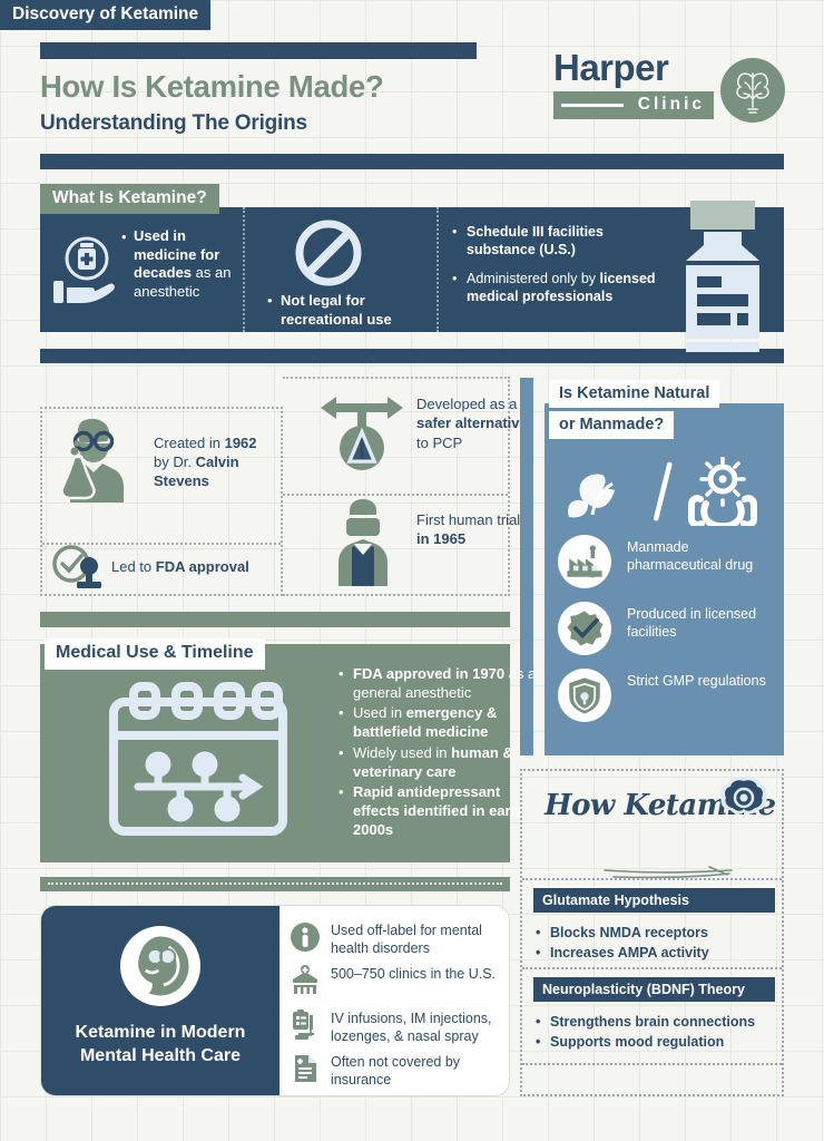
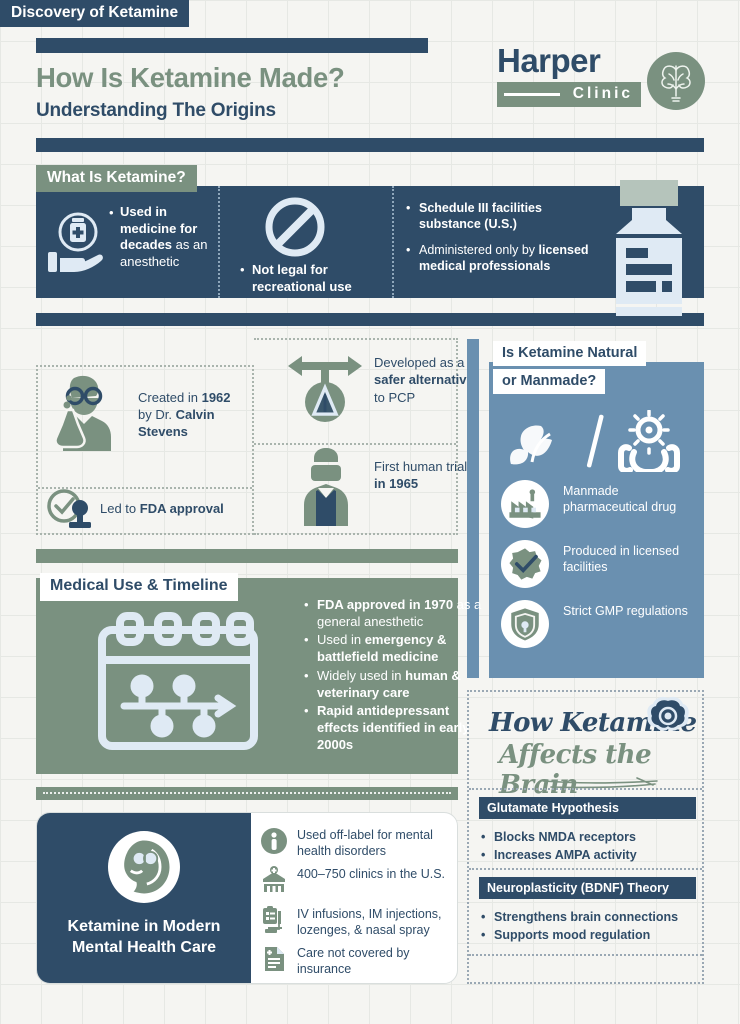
  How Is Ketamine Made?
  Understanding The Origins
  Harper
  Clinic
  What Is Ketamine?
  •
  Used in medicine for decades as an anesthetic
  •
  Not legal for recreational use
  •
  Schedule III facilities substance (U.S.)
  •
  Administered only by licensed medical professionals
  Created in 1962 by Dr. Calvin Stevens
  Led to FDA approval
  Developed as a safer alternativ to PCP
  First human trial in 1965
  Discovery of Ketamine
  Manmade pharmaceutical drug
  Produced in licensed facilities
  Strict GMP regulations
  Is Ketamine Natural
  or Manmade?
  FDA approved in 1970 as a general anesthetic
  Used in emergency & battlefield medicine
  Widely used in human & veterinary care
  Rapid antidepressant effects identified in early 2000s
  Medical Use & Timeline
  How Ketame
+ Affects the Brain
  Glutamate Hypothesis
  Blocks NMDA receptors
  Increases AMPA activity
  Neuroplasticity (BDNF) Theory
  Strengthens brain connections
  Supports mood regulation
  Ketamine in Modern Mental Health Care
  Used off-label for mental health disorders
- 500–750 clinics in the U.S.
+ 400–750 clinics in the U.S.
  IV infusions, IM injections, lozenges, & nasal spray
- Often not covered by insurance
+ Care not covered by insurance
